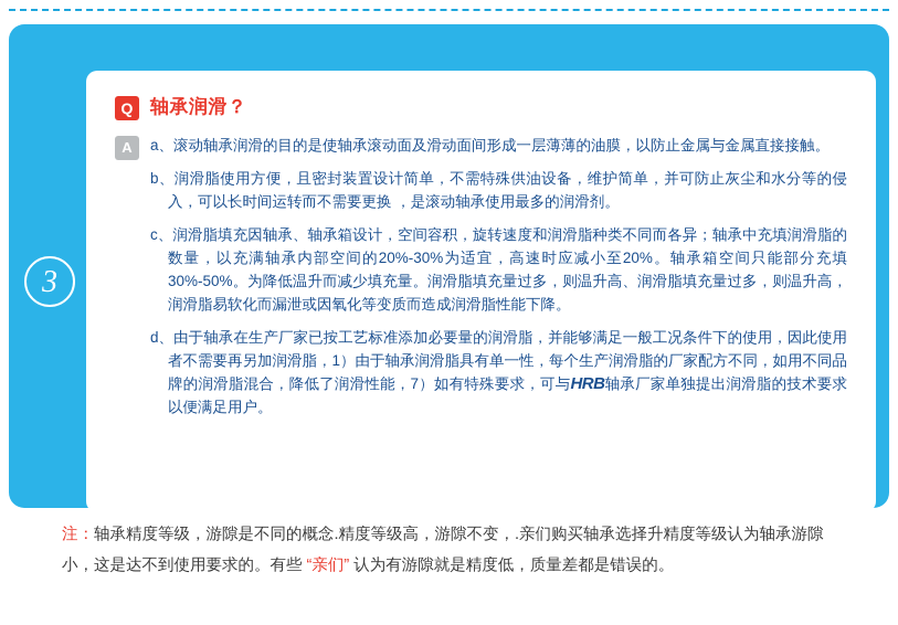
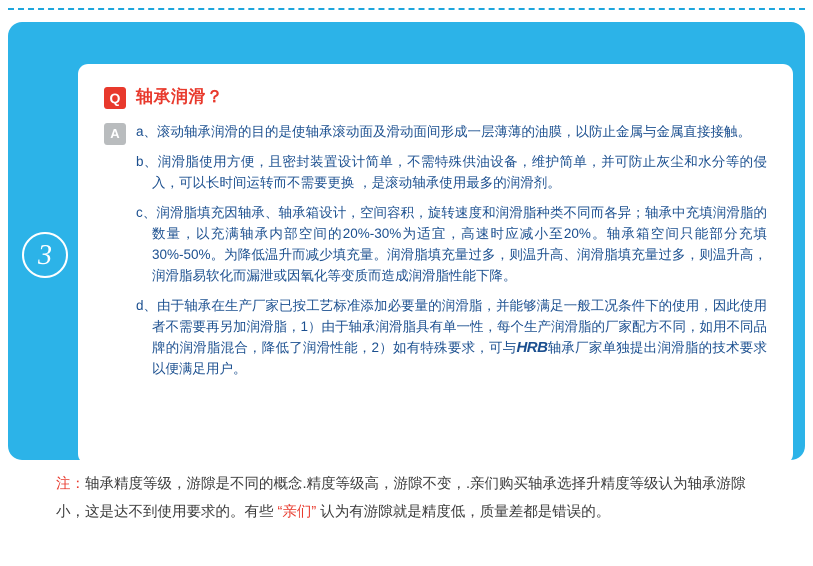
  3
  Q
  轴承润滑？
  A
  a、滚动轴承润滑的目的是使轴承滚动面及滑动面间形成一层薄薄的油膜，以防止金属与金属直接接触。
  b、润滑脂使用方便，且密封装置设计简单，不需特殊供油设备，维护简单，并可防止灰尘和水分等的侵入，可以长时间运转而不需要更换 ，是滚动轴承使用最多的润滑剂。
  c、润滑脂填充因轴承、轴承箱设计，空间容积，旋转速度和润滑脂种类不同而各异；轴承中充填润滑脂的数量，以充满轴承内部空间的20%-30%为适宜，高速时应减小至20%。轴承箱空间只能部分充填30%-50%。为降低温升而减少填充量。润滑脂填充量过多，则温升高、润滑脂填充量过多，则温升高，润滑脂易软化而漏泄或因氧化等变质而造成润滑脂性能下降。
- d、由于轴承在生产厂家已按工艺标准添加必要量的润滑脂，并能够满足一般工况条件下的使用，因此使用者不需要再另加润滑脂，1）由于轴承润滑脂具有单一性，每个生产润滑脂的厂家配方不同，如用不同品牌的润滑脂混合，降低了润滑性能，7）如有特殊要求，可与HRB轴承厂家单独提出润滑脂的技术要求以便满足用户。
+ d、由于轴承在生产厂家已按工艺标准添加必要量的润滑脂，并能够满足一般工况条件下的使用，因此使用者不需要再另加润滑脂，1）由于轴承润滑脂具有单一性，每个生产润滑脂的厂家配方不同，如用不同品牌的润滑脂混合，降低了润滑性能，2）如有特殊要求，可与HRB轴承厂家单独提出润滑脂的技术要求以便满足用户。
  注：轴承精度等级，游隙是不同的概念.精度等级高，游隙不变，.亲们购买轴承选择升精度等级认为轴承游隙小，这是达不到使用要求的。有些 “亲们” 认为有游隙就是精度低，质量差都是错误的。
